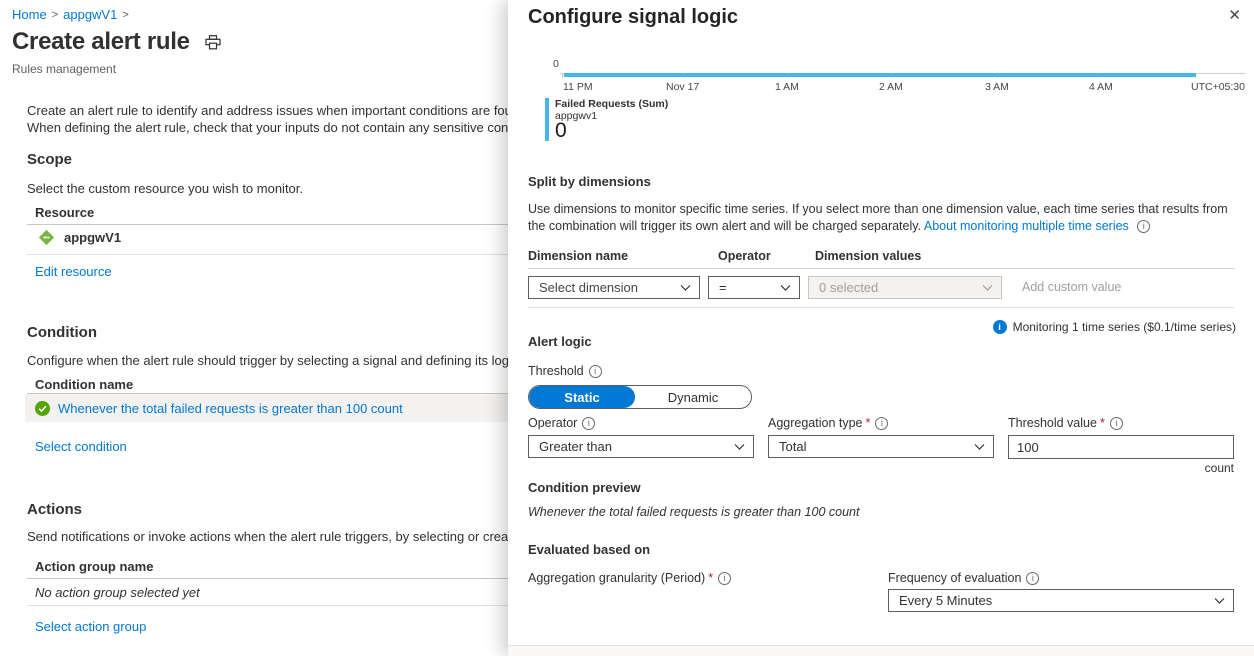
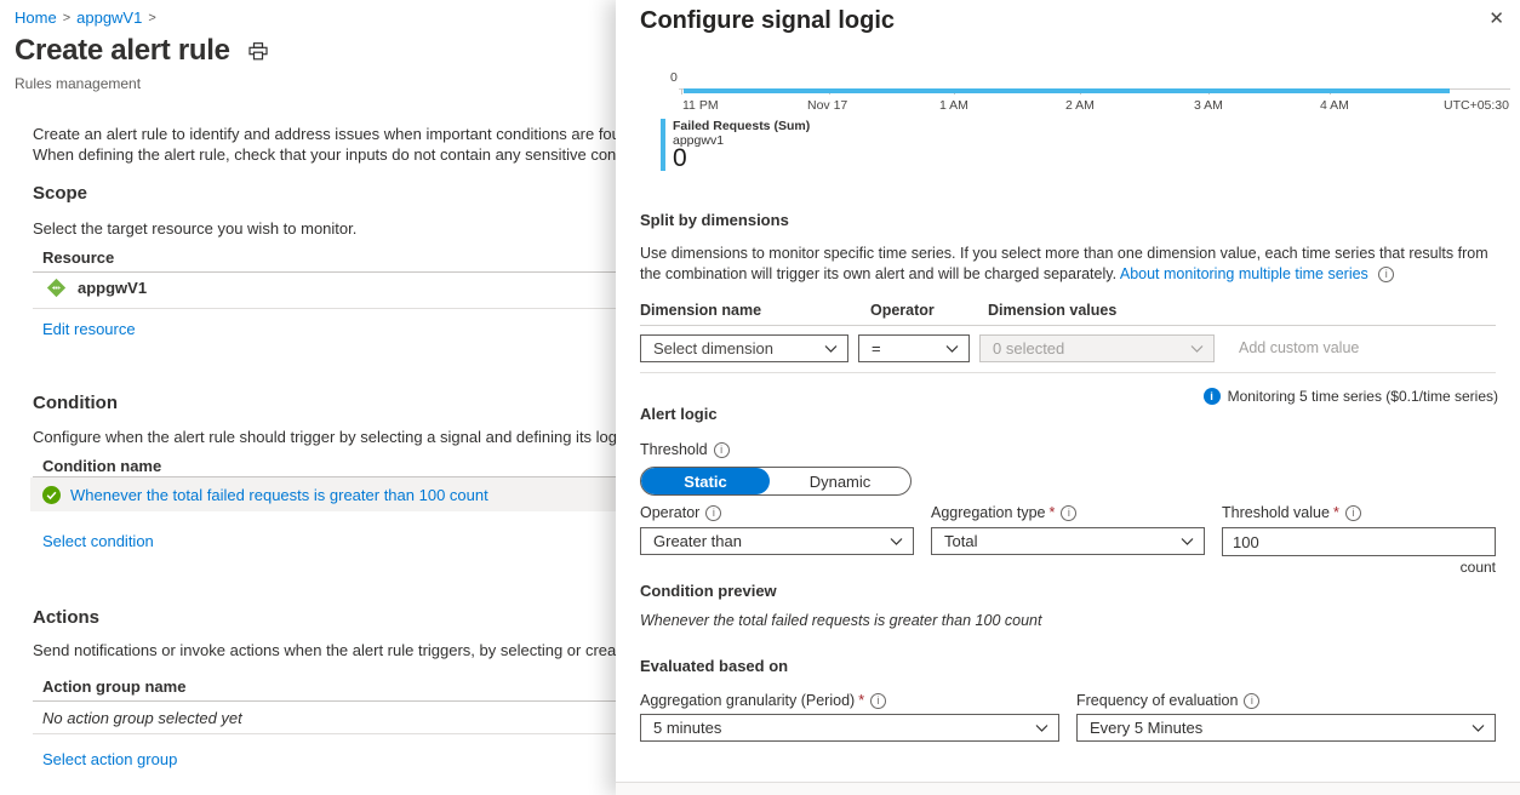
  Home
  >
  appgwV1
  >
  Create alert rule
  Rules management
  Create an alert rule to identify and address issues when important conditions are fo
  When defining the alert rule, check that your inputs do not contain any sensitive con
  Scope
- Select the custom resource you wish to monitor.
+ Select the target resource you wish to monitor.
  Resource
  appgwV1
  Edit resource
  Condition
  Configure when the alert rule should trigger by selecting a signal and defining its log
  Condition name
  Whenever the total failed requests is greater than 100 count
  Select condition
  Actions
  Send notifications or invoke actions when the alert rule triggers, by selecting or crea
  Action group name
  No action group selected yet
  Select action group
  Configure signal logic
  ✕
  0
  11 PM
  Nov 17
  1 AM
  2 AM
  3 AM
  4 AM
  UTC+05:30
  Failed Requests (Sum)
  appgwv1
  0
  Split by dimensions
  Use dimensions to monitor specific time series. If you select more than one dimension value, each time series that results from the combination will trigger its own alert and will be charged separately. About monitoring multiple time series i
  Dimension name
  Operator
  Dimension values
  Select dimension
  =
  0 selected
  Add custom value
  i
- Monitoring 1 time series ($0.1/time series)
+ Monitoring 5 time series ($0.1/time series)
  Alert logic
  Threshold i
  Static
  Dynamic
  Operator i
  Aggregation type * i
  Threshold value * i
  Greater than
  Total
  100
  count
  Condition preview
  Whenever the total failed requests is greater than 100 count
  Evaluated based on
  Aggregation granularity (Period) * i
  Frequency of evaluation i
+ 5 minutes
  Every 5 Minutes
